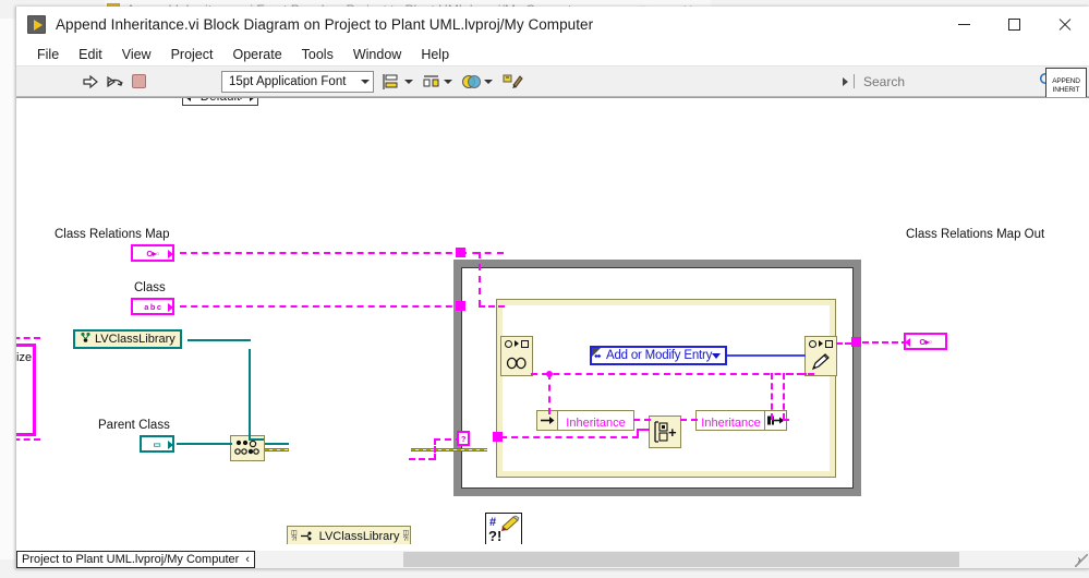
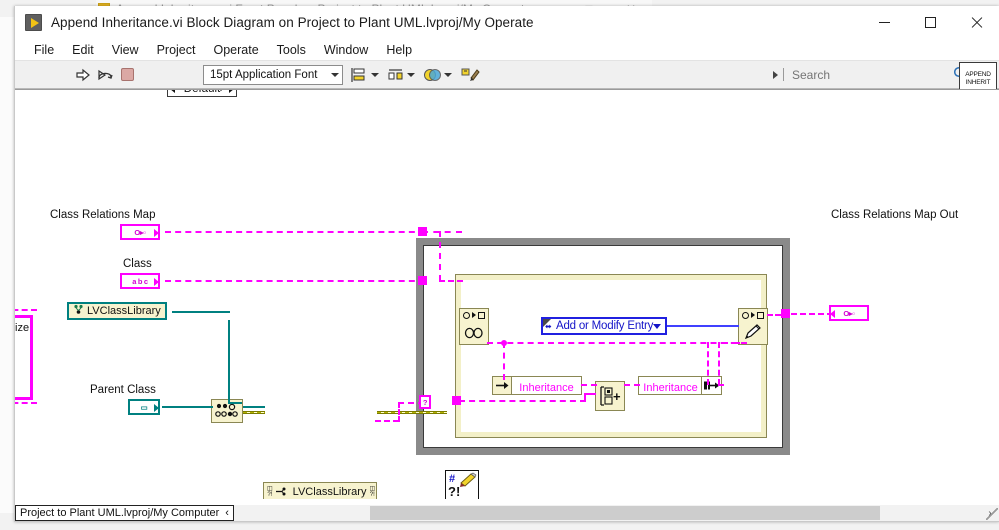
- Append Inheritance.vi Block Diagram on Project to Plant UML.lvproj/My Computer
+ Append Inheritance.vi Block Diagram on Project to Plant UML.lvproj/My Operate
  File
  Edit
  View
  Project
  Operate
  Tools
  Window
  Help
  15pt Application Font
  Search
  ize
  Class Relations Map
  O▸▫
  Class
  a b c
  LVClassLibrary
  Parent Class
  ▭
  LVClassLibrary
  #
  ?!
  ⬌
  Add or Modify Entry
  Inheritance
  +
  Inheritance
  ?
  Class Relations Map Out
  O▸▫
  Project to Plant UML.lvproj/My Computer
  ‹
